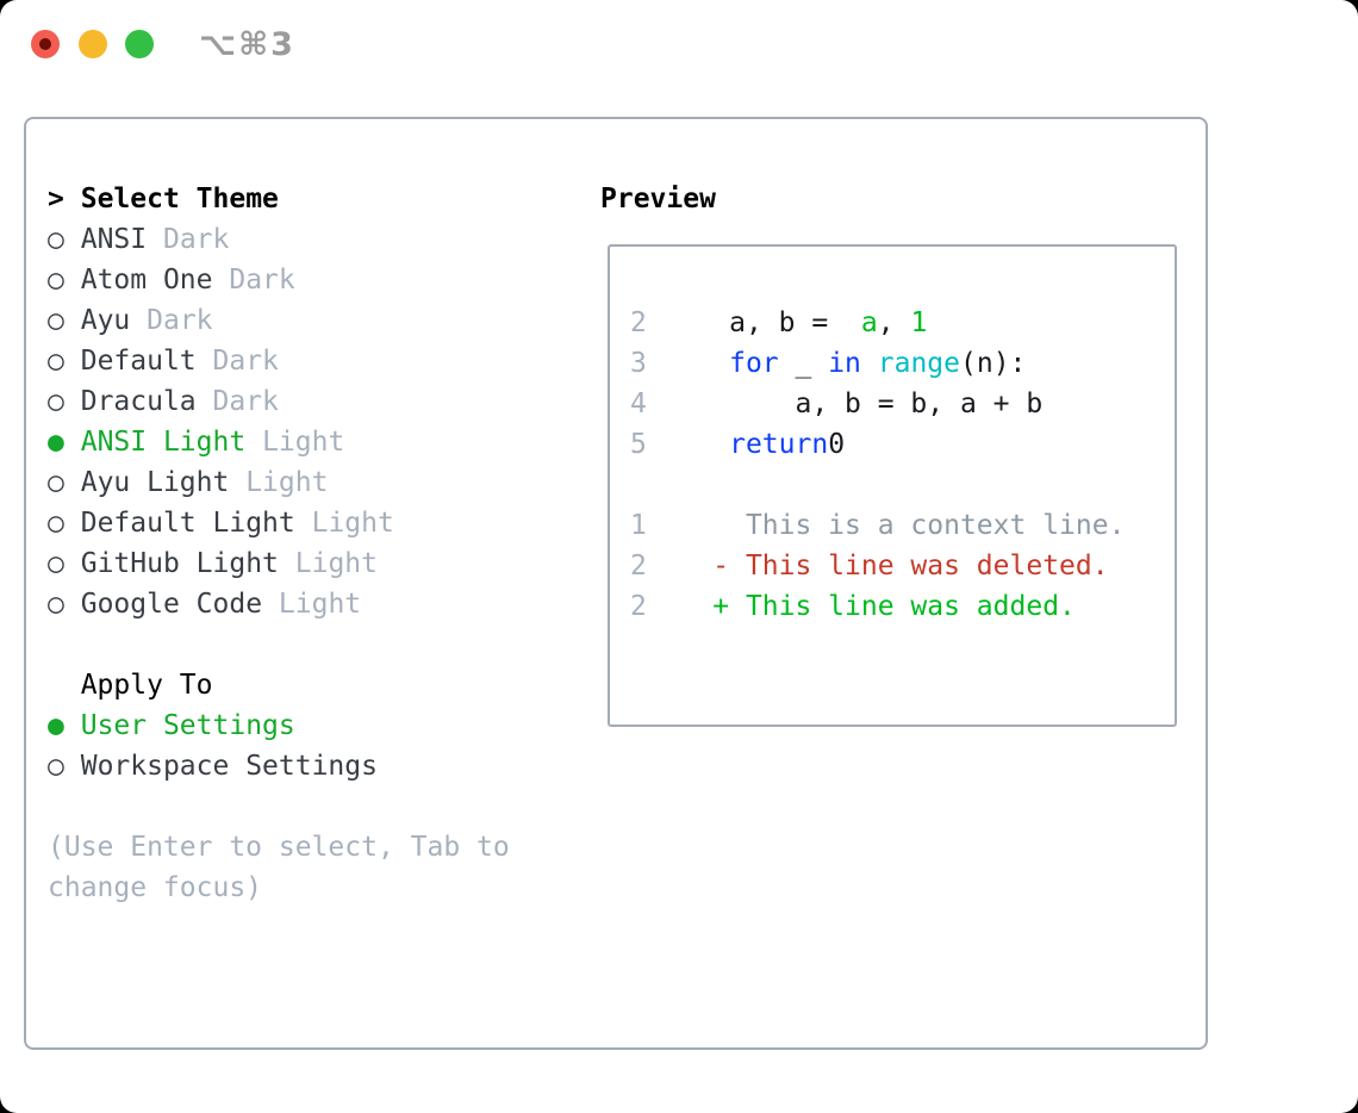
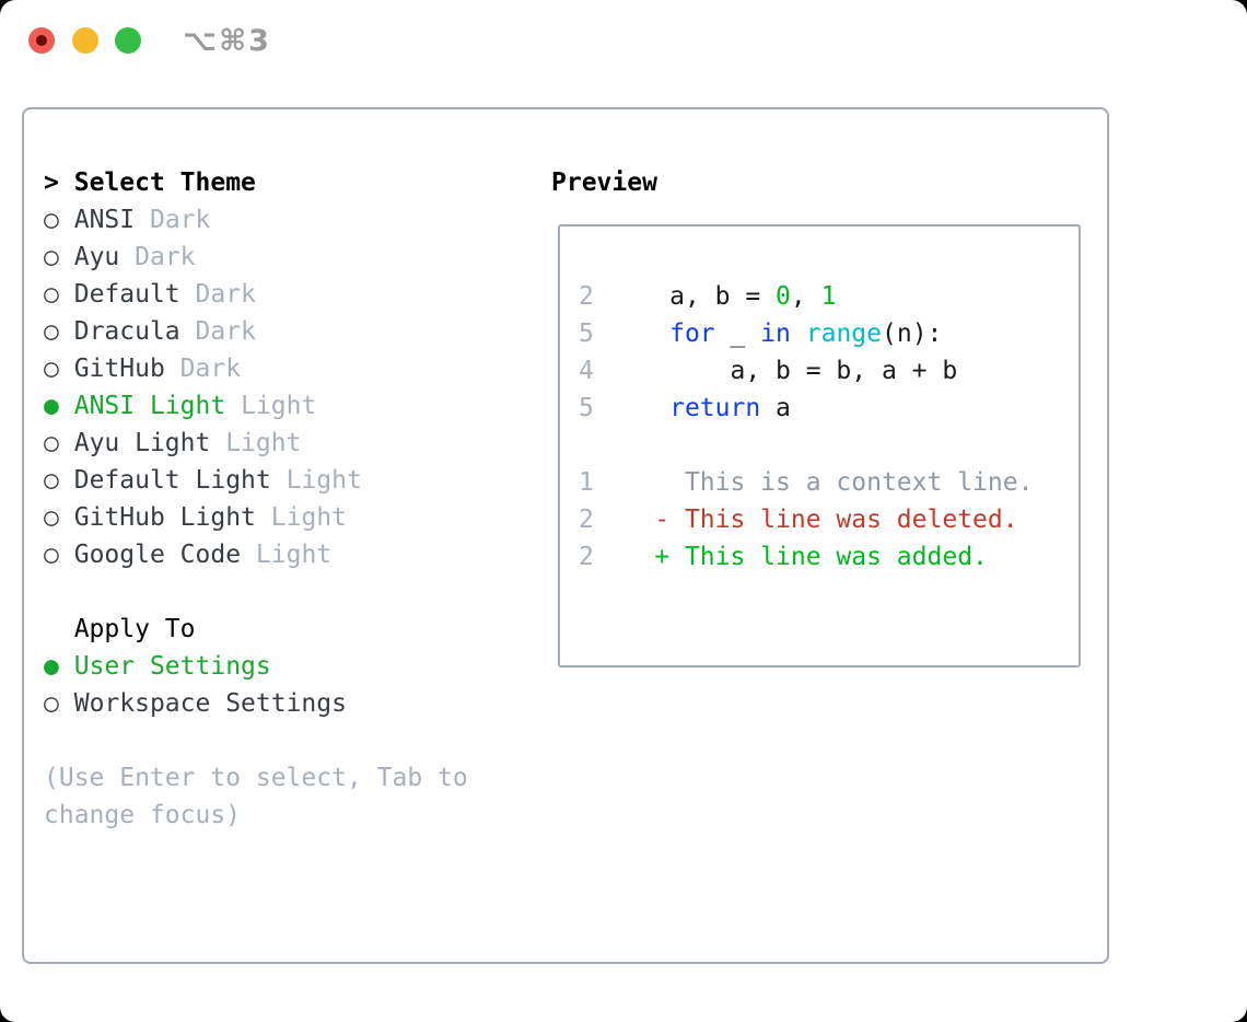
  ⌥⌘3
  > Select Theme
  ○ ANSI Dark
- ○ Atom One Dark
  ○ Ayu Dark
  ○ Default Dark
  ○ Dracula Dark
+ ○ GitHub Dark
  ● ANSI Light Light
  ○ Ayu Light Light
  ○ Default Light Light
  ○ GitHub Light Light
  ○ Google Code Light
  Apply To
  ● User Settings
  ○ Workspace Settings
  (Use Enter to select, Tab to change focus)
  Preview
- 2 a, b = a, 1
+ 2 a, b = 0, 1
- 3 for _ in range(n):
+ 5 for _ in range(n):
  4 a, b = b, a + b
- 5 return0
+ 5 return a
  1 This is a context line.
  2 - This line was deleted.
  2 + This line was added.
